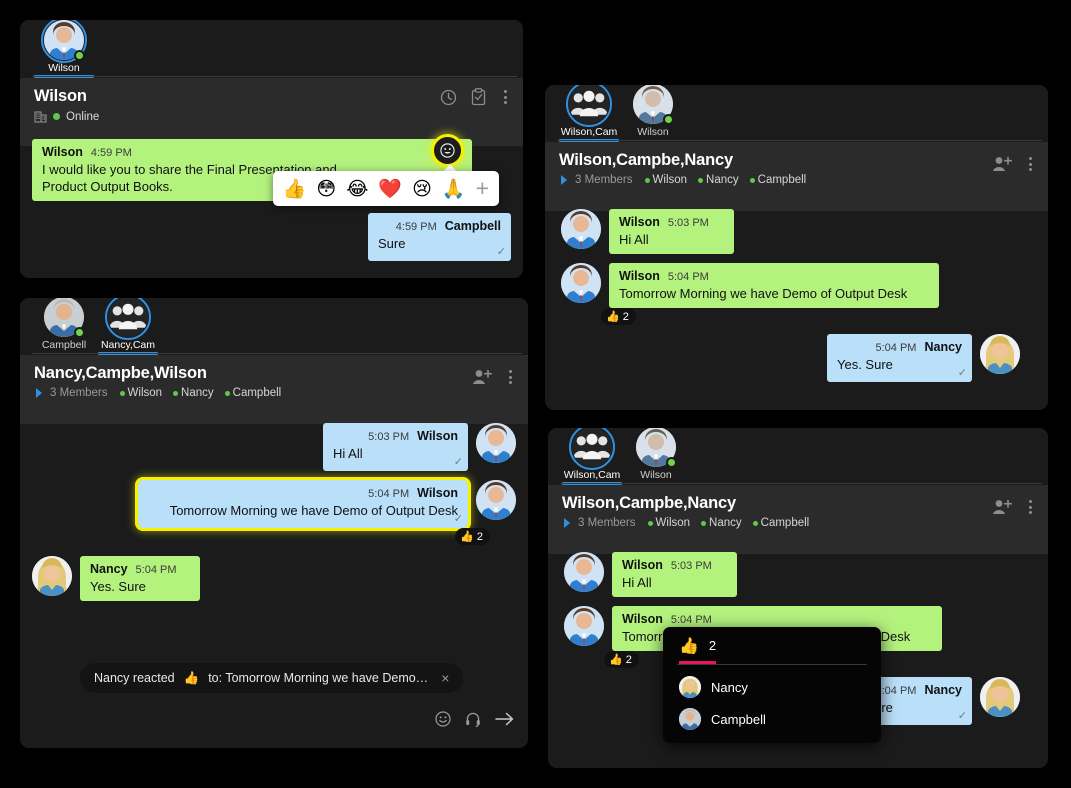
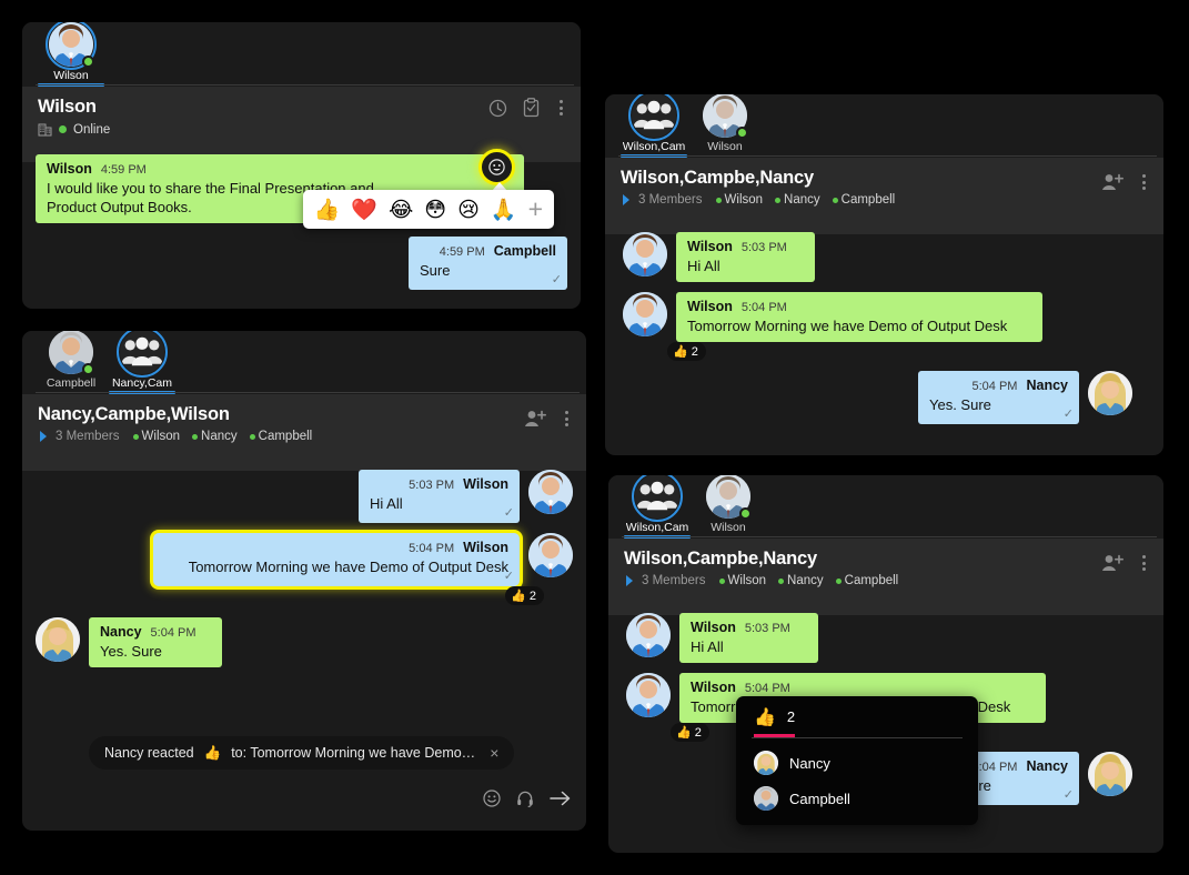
  Wilson
  Wilson
  Online
  Wilson
  4:59 PM
  I would like you to share the Final Presentation and
  Product Output Books.
  👍
- 😳
+ ❤️
  😂
- ❤️
+ 😳
  😢
  🙏
  +
  4:59 PM
  Campbell
  Sure
  ✓
  Campbell
  Nancy,Cam
  Nancy,Campbe,Wilson
  3 Members
  Wilson
  Nancy
  Campbell
  5:03 PM
  Wilson
  Hi All
  ✓
  5:04 PM
  Wilson
  Tomorrow Morning we have Demo of Output Desk
  ✓
  👍
  2
  Nancy
  5:04 PM
  Yes. Sure
  Nancy reacted
  👍
  to: Tomorrow Morning we have Demo…
  ×
  Wilson,Cam
  Wilson
  Wilson,Campbe,Nancy
  3 Members
  Wilson
  Nancy
  Campbell
  Wilson
  5:03 PM
  Hi All
  Wilson
  5:04 PM
  Tomorrow Morning we have Demo of Output Desk
  👍
  2
  5:04 PM
  Nancy
  Yes. Sure
  ✓
  Wilson,Cam
  Wilson
  Wilson,Campbe,Nancy
  3 Members
  Wilson
  Nancy
  Campbell
  Wilson
  5:03 PM
  Hi All
  Wilson
  5:04 PM
  👍
  2
  :04 PM
  Nancy
  ✓
  👍
  2
  Nancy
  Campbell
